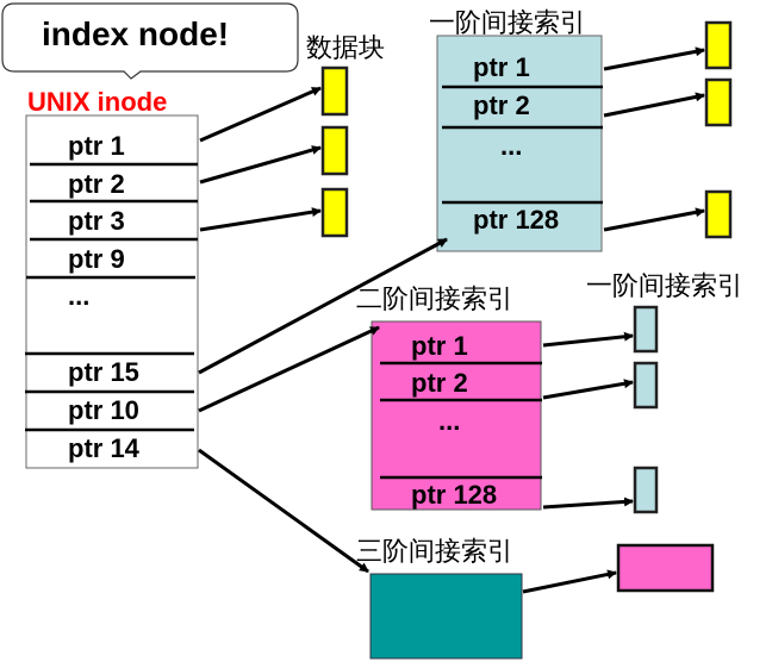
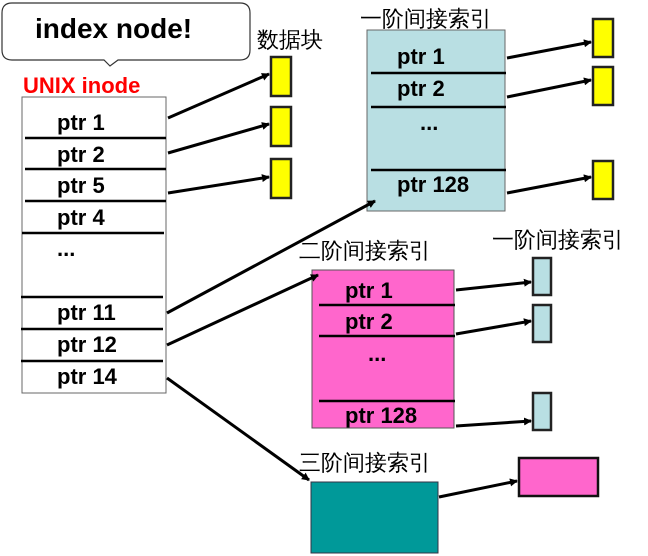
  index node!
  UNIX inode
  ptr 1
  ptr 2
- ptr 3
+ ptr 5
- ptr 9
+ ptr 4
  ...
- ptr 15
+ ptr 11
- ptr 10
+ ptr 12
  ptr 14
  数据块
  一阶间接索引
  ptr 1
  ptr 2
  ...
  ptr 128
  二阶间接索引
  一阶间接索引
  ptr 1
  ptr 2
  ...
  ptr 128
  三阶间接索引
